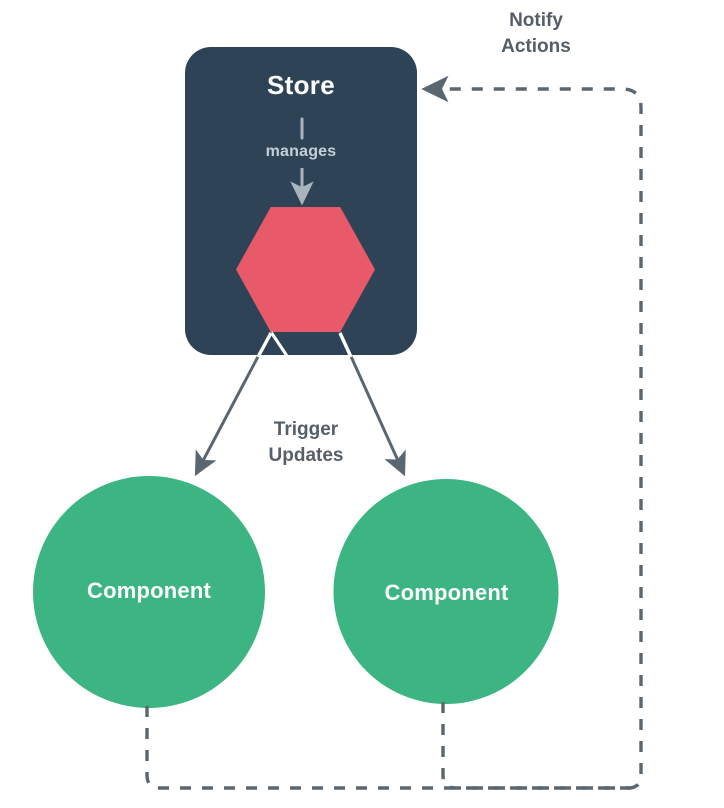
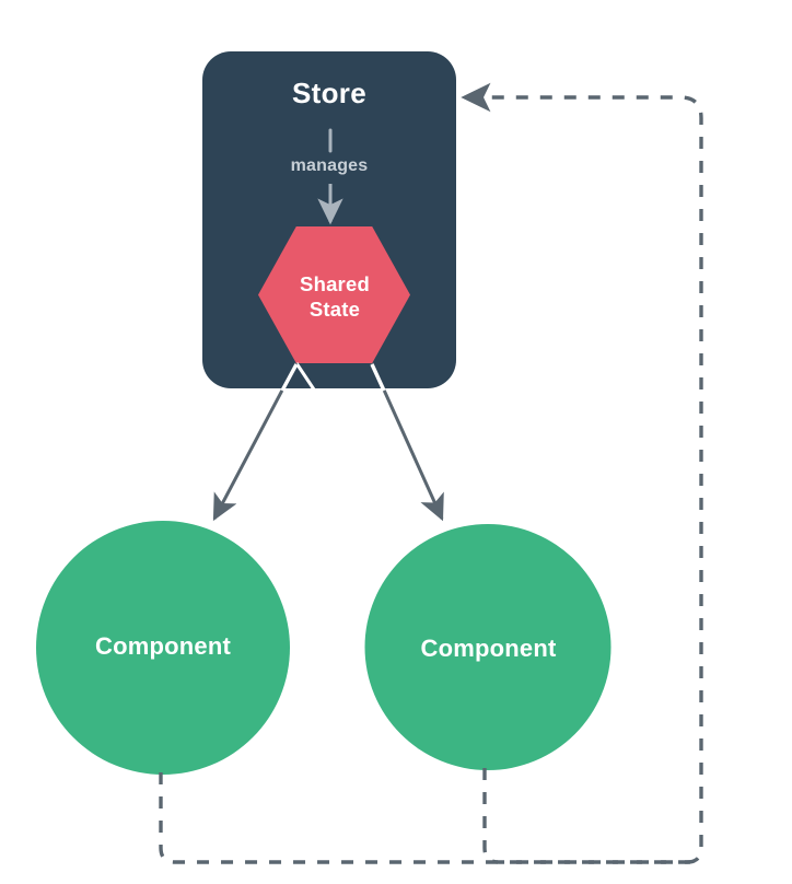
  Store
  manages
+ Shared
+ State
  Component
  Component
- Trigger
- Updates
- Notify
- Actions
